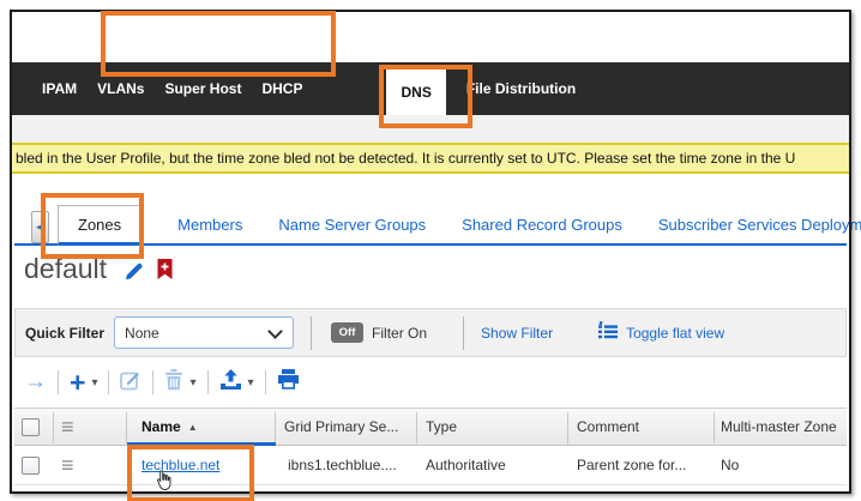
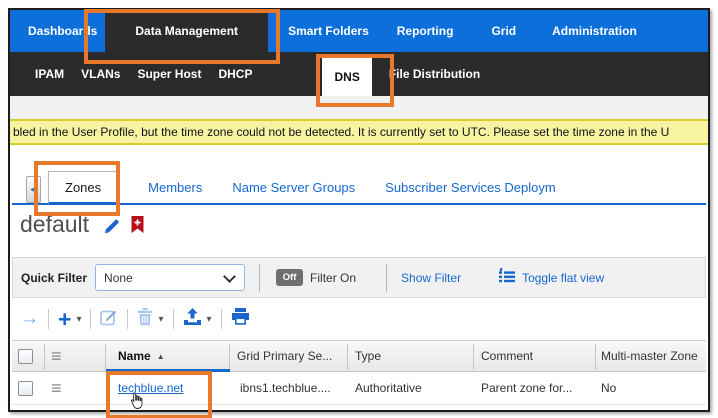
+ Dashboards
+ Data Management
+ Smart Folders
+ Reporting
+ Grid
+ Administration
  IPAM
  VLANs
  Super Host
  DHCP
  DNS
  File Distribution
- bled in the User Profile, but the time zone bled not be detected. It is currently set to UTC. Please set the time zone in the U
+ bled in the User Profile, but the time zone could not be detected. It is currently set to UTC. Please set the time zone in the U
  ◀
  Zones
  Members
  Name Server Groups
- Shared Record Groups
  Subscriber Services Deploym
  default
  Quick Filter
  None
  Off
  Filter On
  Show Filter
  Toggle flat view
  →
  +
  ▾
  ▾
  ▾
  ≡
  Name
  ▲
  Grid Primary Se...
  Type
  Comment
  Multi-master Zone
  ≡
  techblue.net
  ibns1.techblue....
  Authoritative
  Parent zone for...
  No
